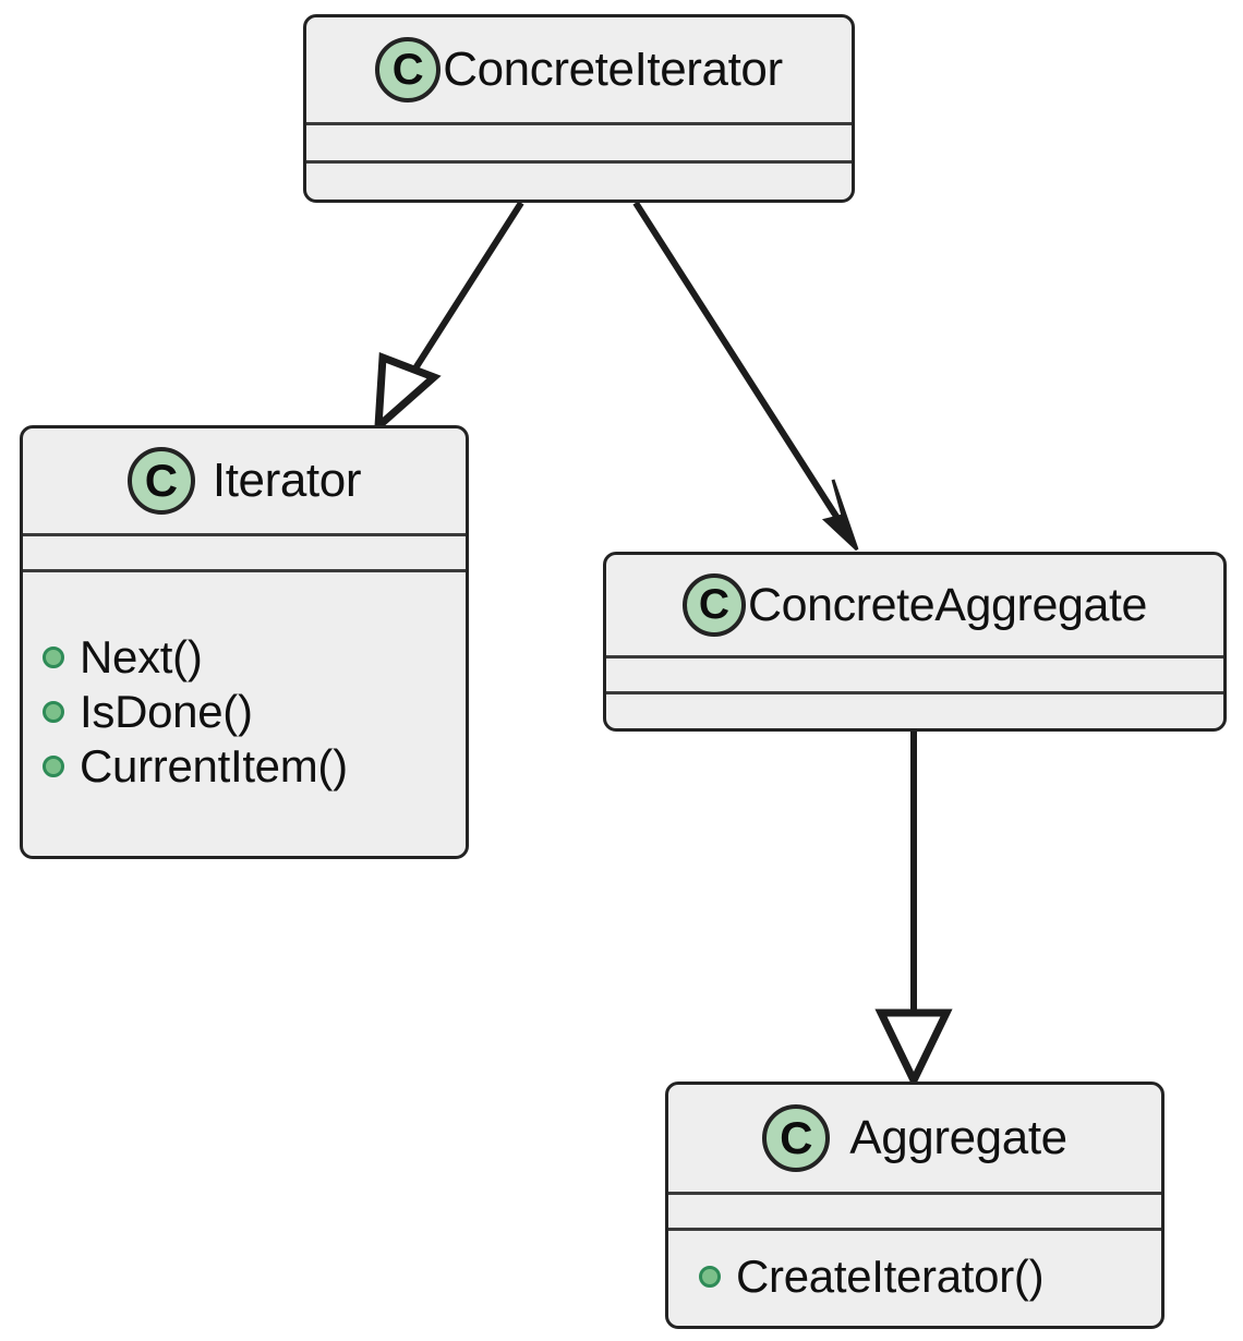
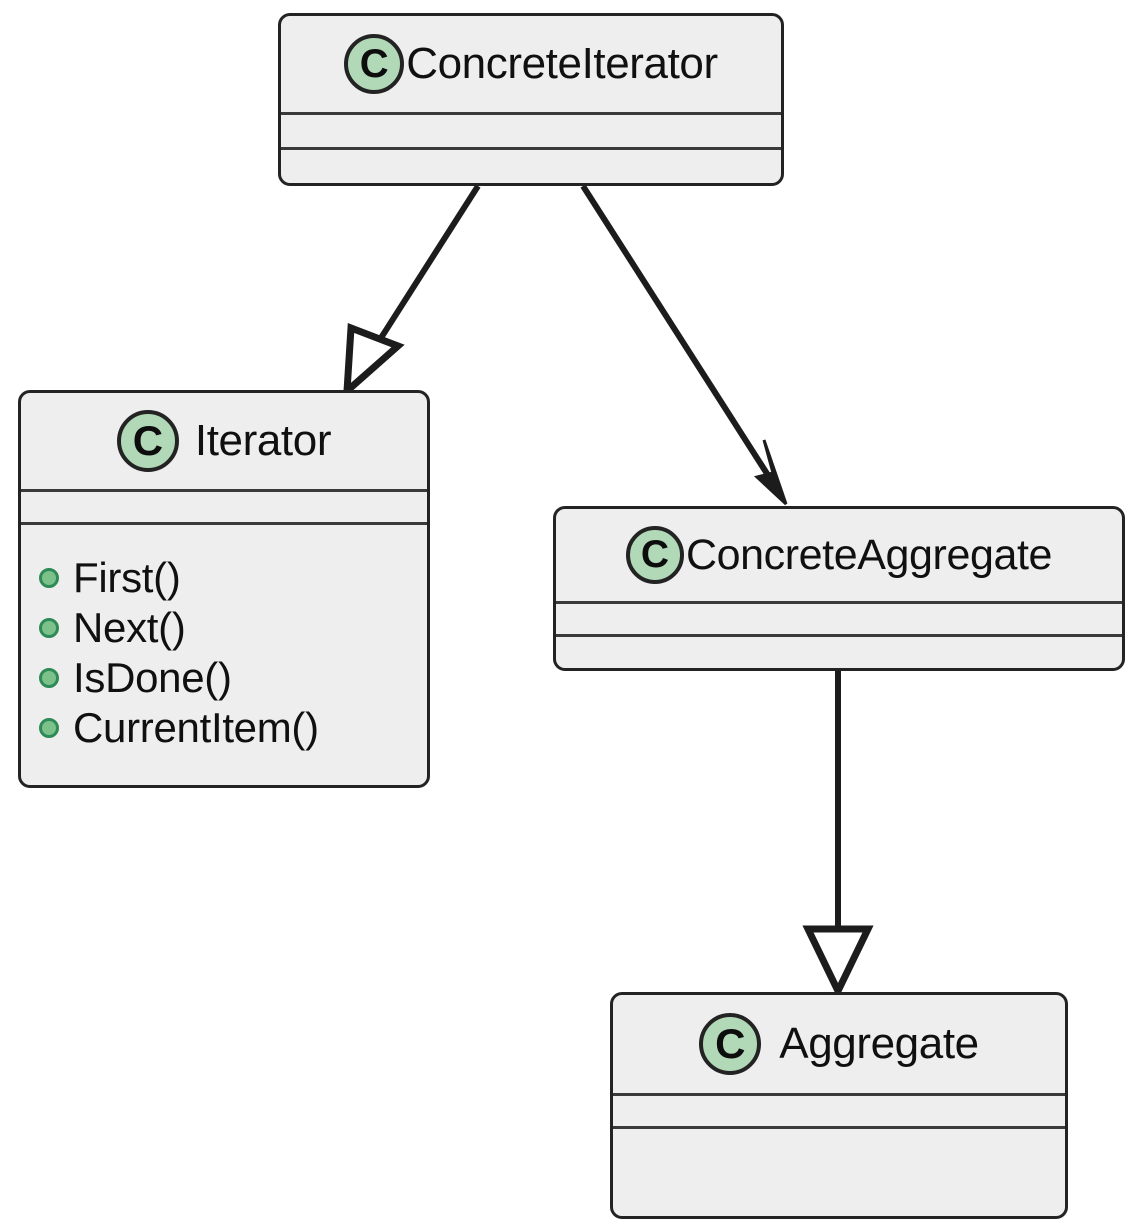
  C
  ConcreteIterator
  C
  Iterator
+ First()
  Next()
  IsDone()
  CurrentItem()
  C
  ConcreteAggregate
  C
  Aggregate
- CreateIterator()
